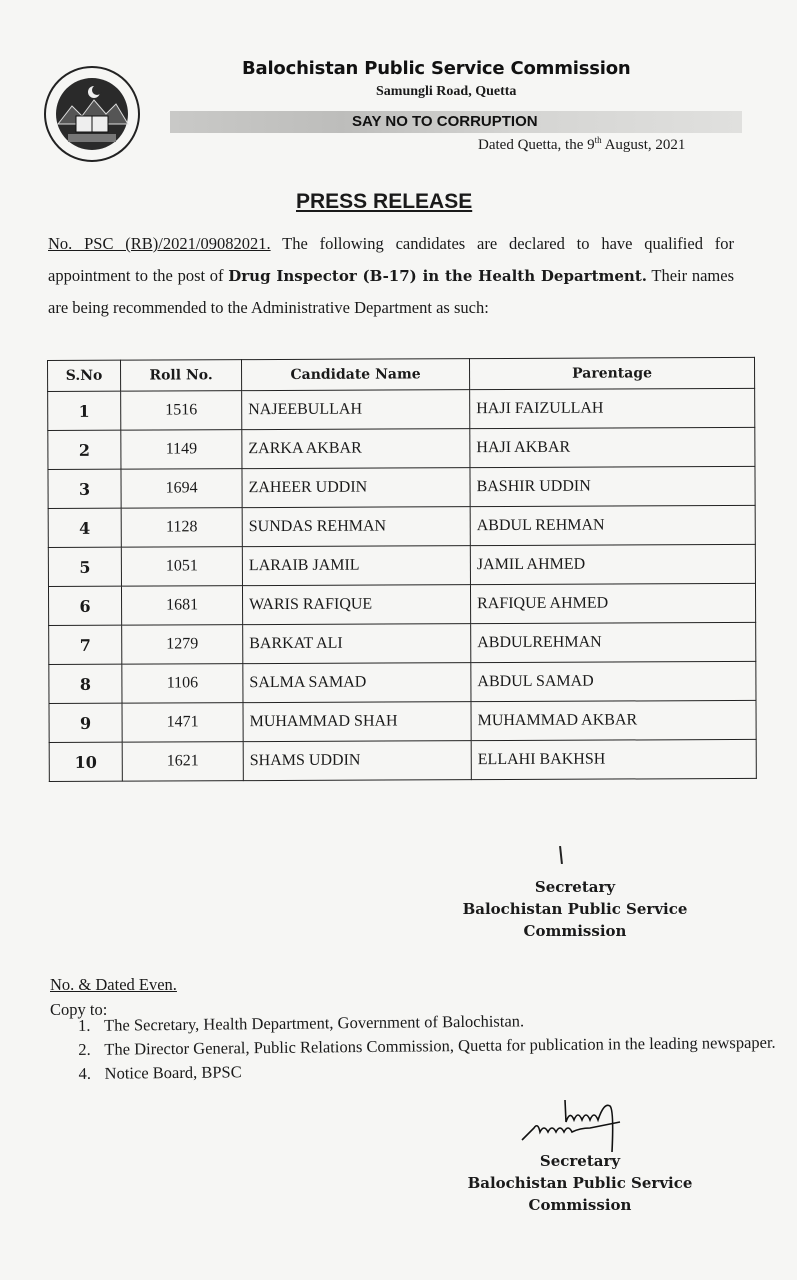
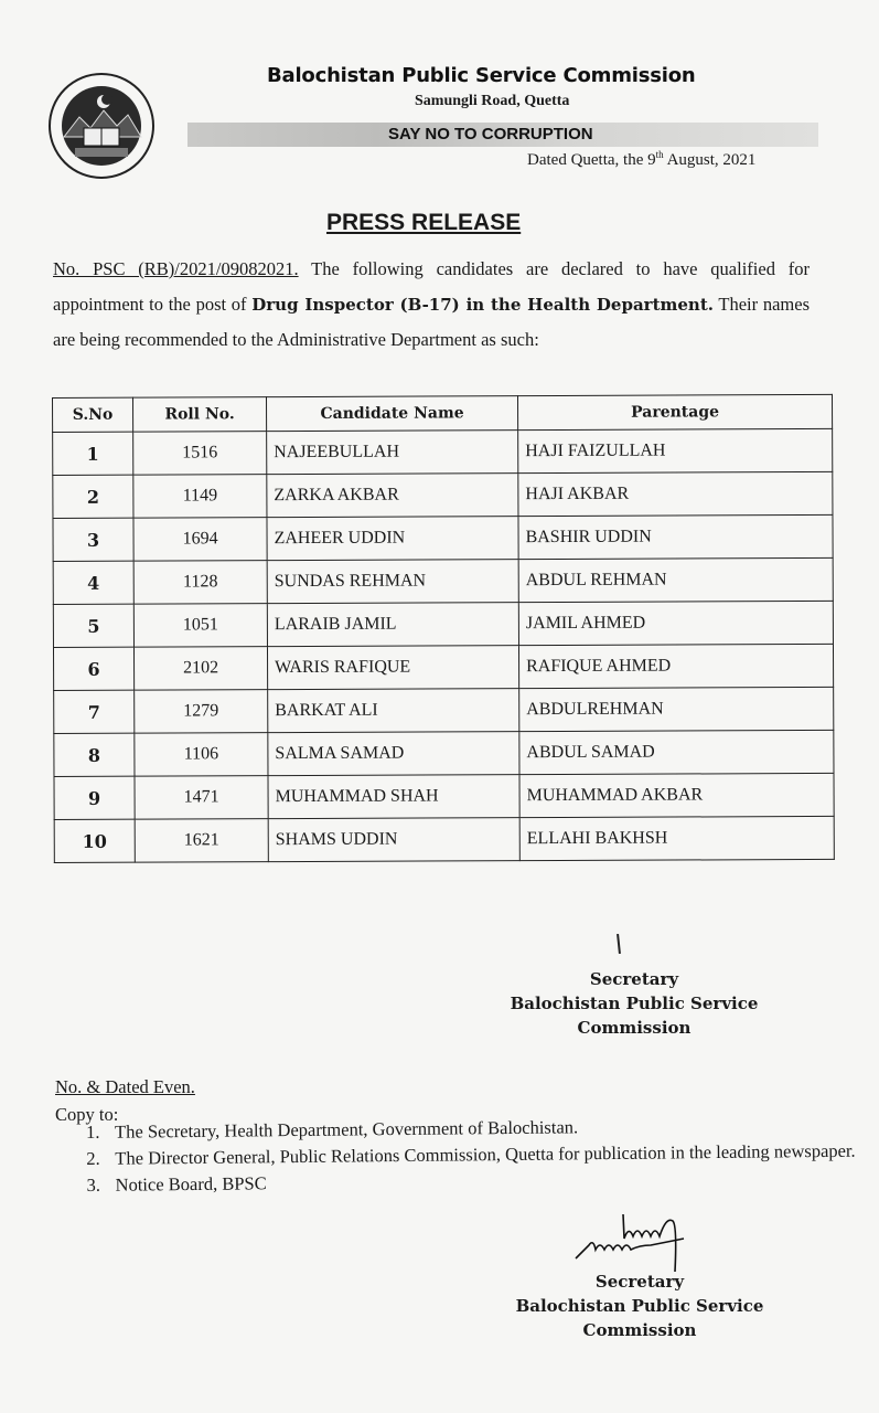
  Balochistan Public Service Commission
  Samungli Road, Quetta
  SAY NO TO CORRUPTION
  Dated Quetta, the 9th August, 2021
  PRESS RELEASE
  No. PSC (RB)/2021/09082021. The following candidates are declared to have qualified for appointment to the post of Drug Inspector (B-17) in the Health Department. Their names are being recommended to the Administrative Department as such:
  S.No	Roll No.	Candidate Name	Parentage
  1	1516	NAJEEBULLAH	HAJI FAIZULLAH
  2	1149	ZARKA AKBAR	HAJI AKBAR
  3	1694	ZAHEER UDDIN	BASHIR UDDIN
  4	1128	SUNDAS REHMAN	ABDUL REHMAN
  5	1051	LARAIB JAMIL	JAMIL AHMED
- 6	1681	WARIS RAFIQUE	RAFIQUE AHMED
+ 6	2102	WARIS RAFIQUE	RAFIQUE AHMED
  7	1279	BARKAT ALI	ABDULREHMAN
  8	1106	SALMA SAMAD	ABDUL SAMAD
  9	1471	MUHAMMAD SHAH	MUHAMMAD AKBAR
  10	1621	SHAMS UDDIN	ELLAHI BAKHSH
  Secretary
  Balochistan Public Service
  Commission
  No. & Dated Even.
  Copy to:
  1.
  The Secretary, Health Department, Government of Balochistan.
  2.
  The Director General, Public Relations Commission, Quetta for publication in the leading newspaper.
- 4.
+ 3.
  Notice Board, BPSC
  Secretary
  Balochistan Public Service
  Commission
